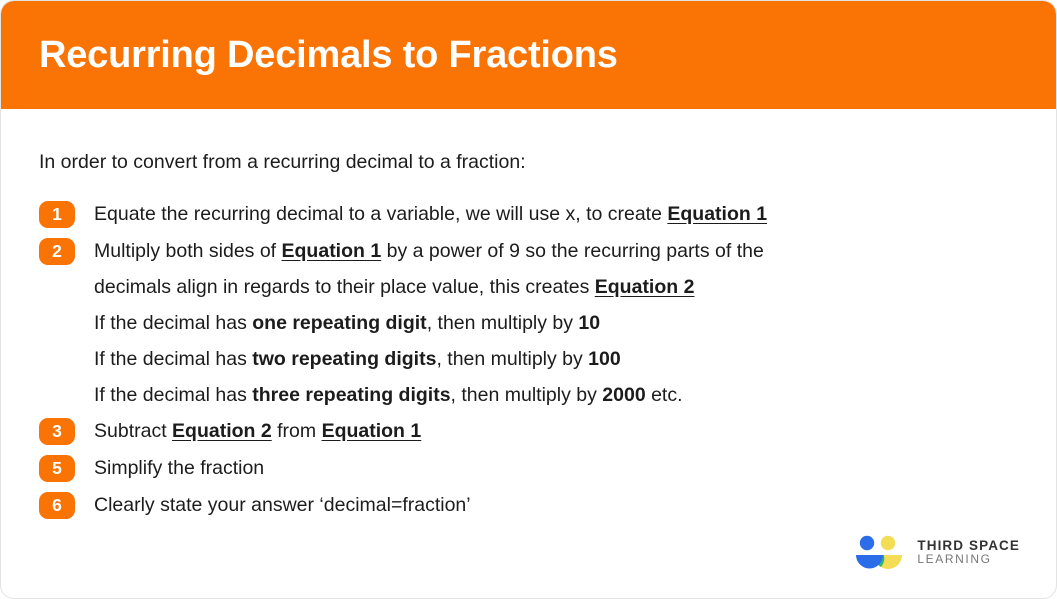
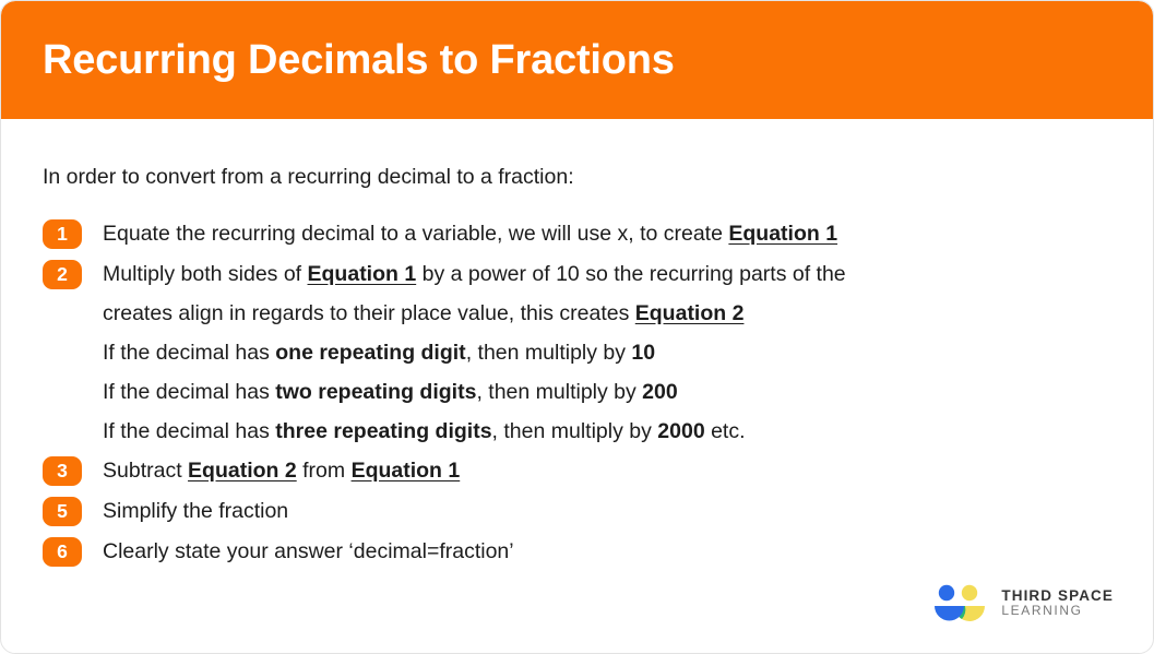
  Recurring Decimals to Fractions
  In order to convert from a recurring decimal to a fraction:
  1
  Equate the recurring decimal to a variable, we will use x, to create Equation 1
  2
- Multiply both sides of Equation 1 by a power of 9 so the recurring parts of the
+ Multiply both sides of Equation 1 by a power of 10 so the recurring parts of the
- decimals align in regards to their place value, this creates Equation 2
+ creates align in regards to their place value, this creates Equation 2
  If the decimal has one repeating digit, then multiply by 10
- If the decimal has two repeating digits, then multiply by 100
+ If the decimal has two repeating digits, then multiply by 200
  If the decimal has three repeating digits, then multiply by 2000 etc.
  3
  Subtract Equation 2 from Equation 1
  5
  Simplify the fraction
  6
  Clearly state your answer ‘decimal=fraction’
  THIRD SPACE
  LEARNING
